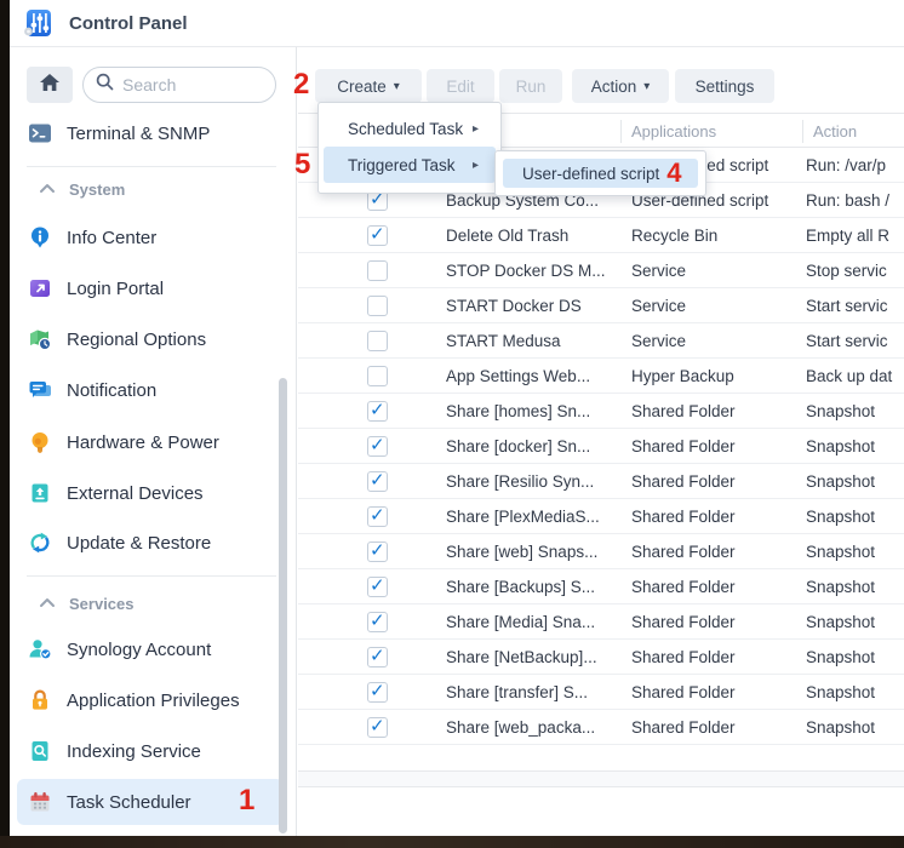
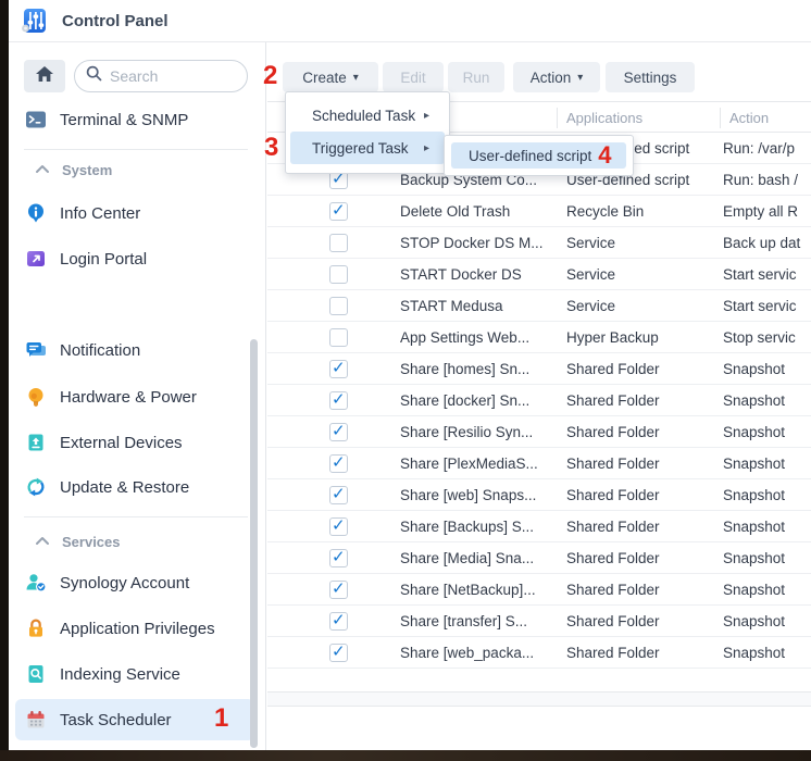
  Control Panel
  Search
  Terminal & SNMP
  System
  Info Center
  Login Portal
- Regional Options
  Notification
  Hardware & Power
  External Devices
  Update & Restore
  Services
  Synology Account
  Application Privileges
  Indexing Service
  Task Scheduler
  Create
  ▾
  Edit
  Run
  Action
  ▾
  Settings
  Applications
  Action
  Run: /var/p
  ✓
  Backup System Co...
  User-defined script
  Run: bash /
  ✓
  Delete Old Trash
  Recycle Bin
  Empty all R
  STOP Docker DS M...
  Service
- Stop servic
+ Back up dat
  START Docker DS
  Service
  Start servic
  START Medusa
  Service
  Start servic
  App Settings Web...
  Hyper Backup
- Back up dat
+ Stop servic
  ✓
  Share [homes] Sn...
  Shared Folder
  Snapshot
  ✓
  Share [docker] Sn...
  Shared Folder
  Snapshot
  ✓
  Share [Resilio Syn...
  Shared Folder
  Snapshot
  ✓
  Share [PlexMediaS...
  Shared Folder
  Snapshot
  ✓
  Share [web] Snaps...
  Shared Folder
  Snapshot
  ✓
  Share [Backups] S...
  Shared Folder
  Snapshot
  ✓
  Share [Media] Sna...
  Shared Folder
  Snapshot
  ✓
  Share [NetBackup]...
  Shared Folder
  Snapshot
  ✓
  Share [transfer] S...
  Shared Folder
  Snapshot
  ✓
  Share [web_packa...
  Shared Folder
  Snapshot
  Scheduled Task
  ▸
  Triggered Task
  ▸
  User-defined script
  4
  1
  2
- 5
+ 3
